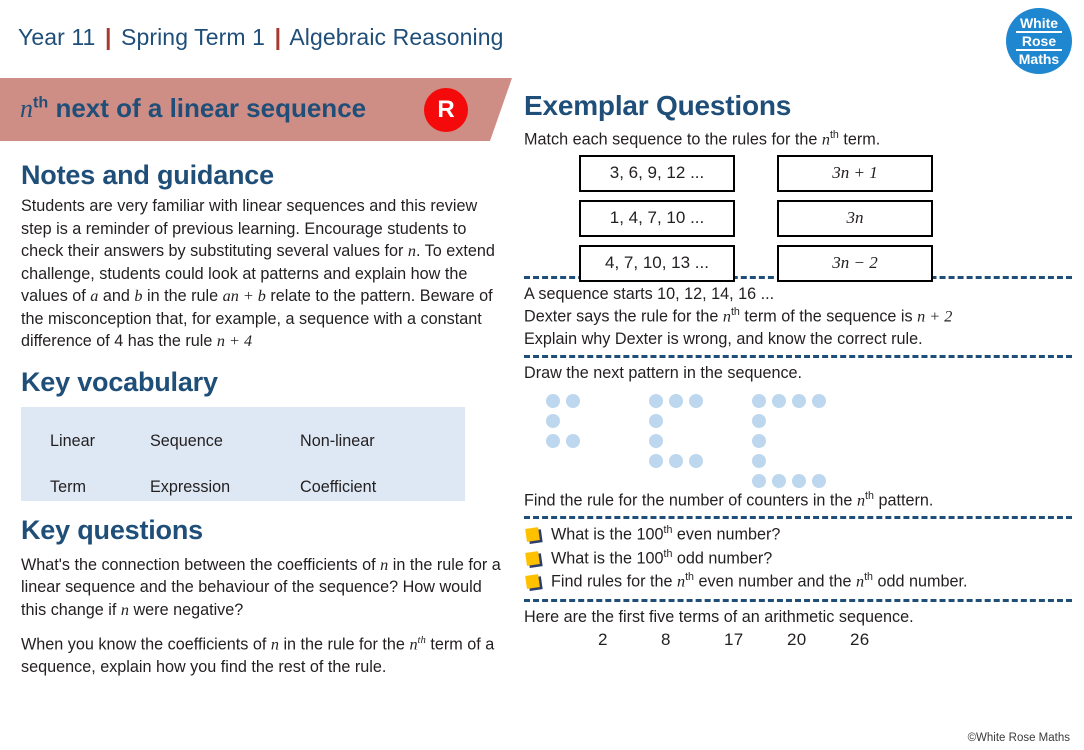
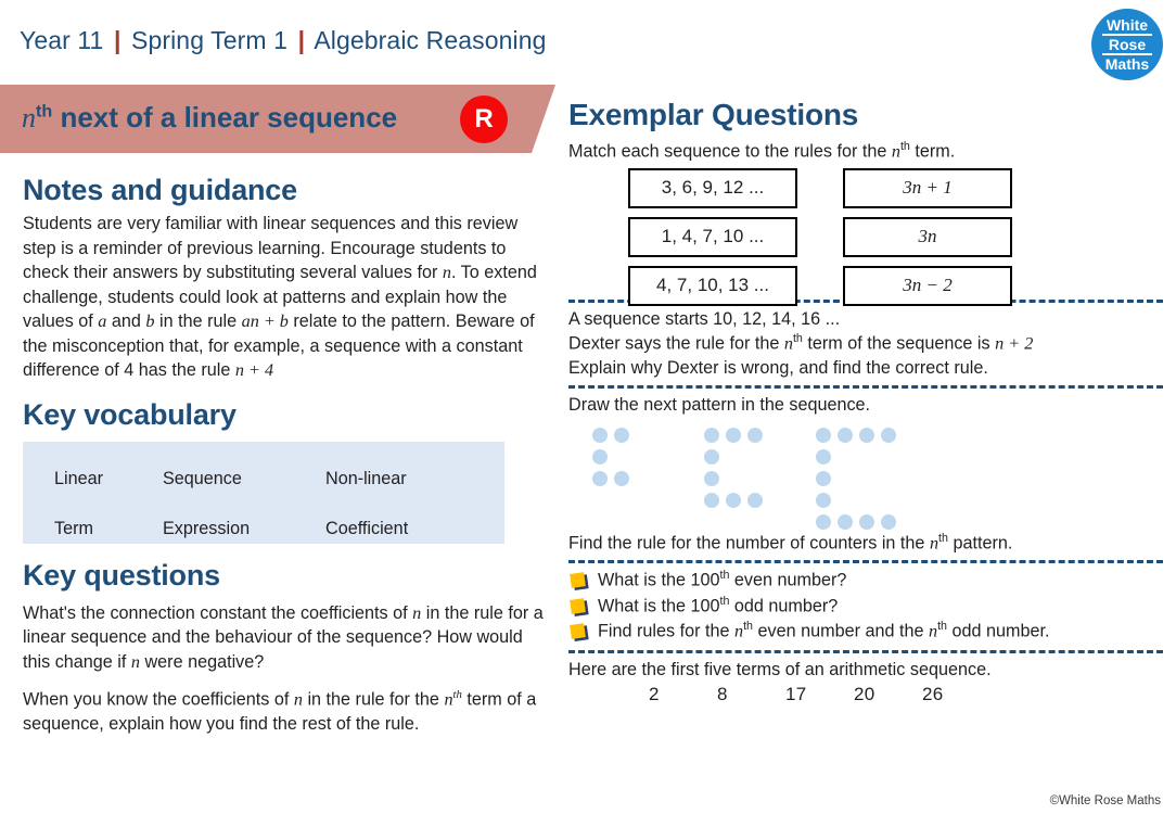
  Year 11 | Spring Term 1 | Algebraic Reasoning
  White
  Rose
  Maths
  nth next of a linear sequence
  R
  Notes and guidance
  Students are very familiar with linear sequences and this review step is a reminder of previous learning. Encourage students to check their answers by substituting several values for n. To extend challenge, students could look at patterns and explain how the values of a and b in the rule an + b relate to the pattern. Beware of the misconception that, for example, a sequence with a constant difference of 4 has the rule n + 4
  Key vocabulary
  Linear
  Sequence
  Non-linear
  Term
  Expression
  Coefficient
  Key questions
- What's the connection between the coefficients of n in the rule for a linear sequence and the behaviour of the sequence? How would this change if n were negative?
+ What's the connection constant the coefficients of n in the rule for a linear sequence and the behaviour of the sequence? How would this change if n were negative?
  When you know the coefficients of n in the rule for the nth term of a sequence, explain how you find the rest of the rule.
  Exemplar Questions
  Match each sequence to the rules for the nth term.
  3, 6, 9, 12 ...
  1, 4, 7, 10 ...
  4, 7, 10, 13 ...
  3n + 1
  3n
  3n − 2
  A sequence starts 10, 12, 14, 16 ...
  Dexter says the rule for the nth term of the sequence is n + 2
- Explain why Dexter is wrong, and know the correct rule.
+ Explain why Dexter is wrong, and find the correct rule.
  Draw the next pattern in the sequence.
  Find the rule for the number of counters in the nth pattern.
  What is the 100th even number?
  What is the 100th odd number?
  Find rules for the nth even number and the nth odd number.
  Here are the first five terms of an arithmetic sequence.
  2 8 17 20 26
  ©White Rose Maths
